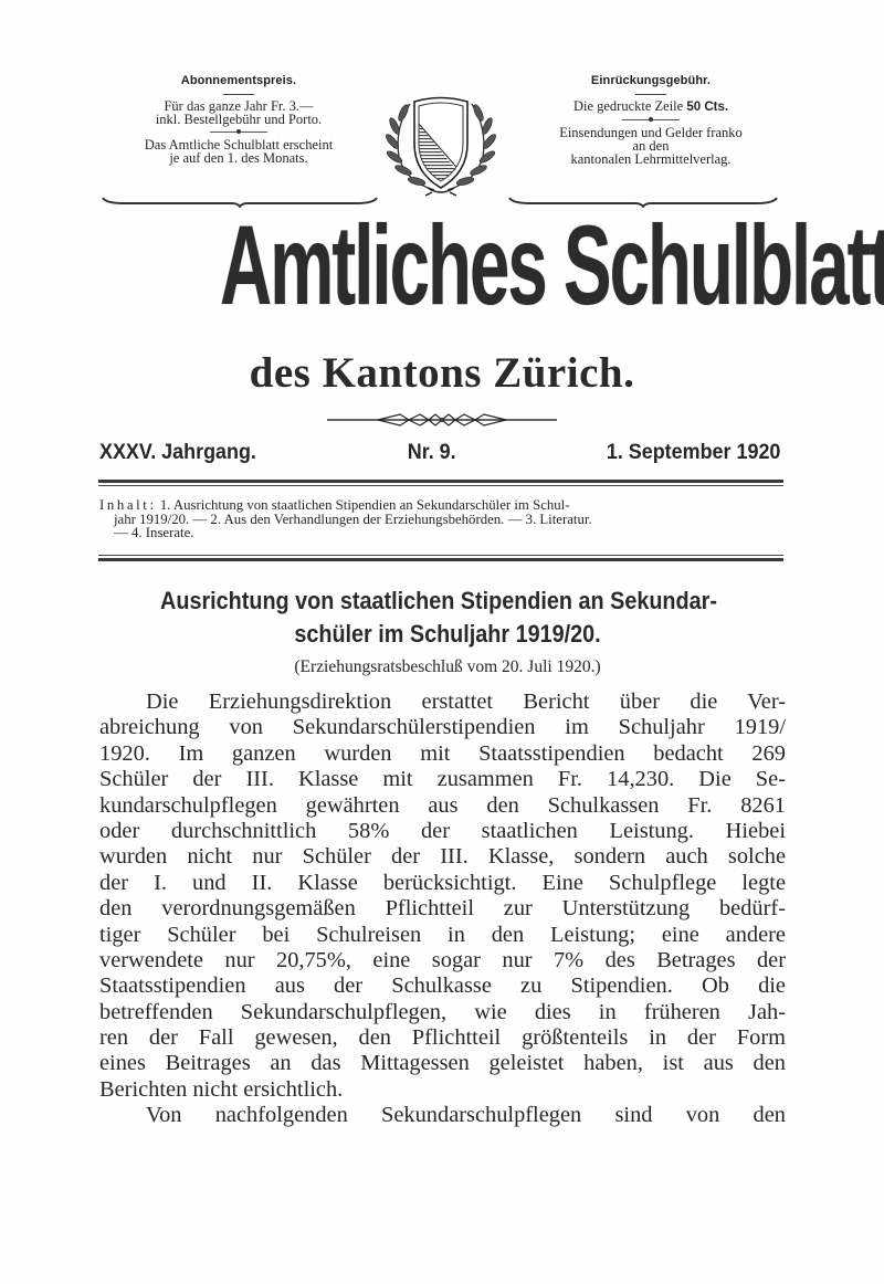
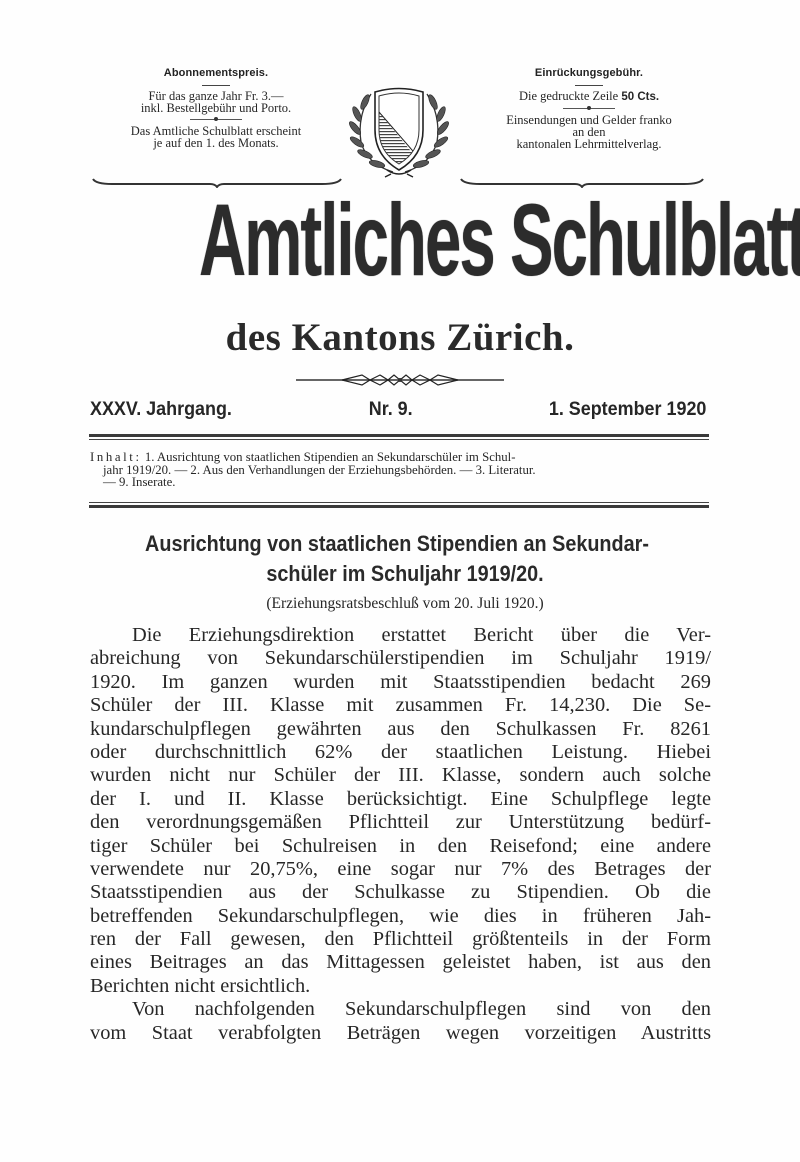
  Abonnementspreis.
  Für das ganze Jahr Fr. 3.—
  inkl. Bestellgebühr und Porto.
  Das Amtliche Schulblatt erscheint
  je auf den 1. des Monats.
  Einrückungsgebühr.
  Die gedruckte Zeile 50 Cts.
  Einsendungen und Gelder franko
  an den
  kantonalen Lehrmittelverlag.
  Amtliches Schulblatt
  des Kantons Zürich.
  XXXV. Jahrgang.
  Nr. 9.
  1. September 1920
  Inhalt: 1. Ausrichtung von staatlichen Stipendien an Sekundarschüler im Schul-
  jahr 1919/20. — 2. Aus den Verhandlungen der Erziehungsbehörden. — 3. Literatur.
- — 4. Inserate.
+ — 9. Inserate.
  Ausrichtung von staatlichen Stipendien an Sekundar-
  schüler im Schuljahr 1919/20.
  (Erziehungsratsbeschluß vom 20. Juli 1920.)
  Die Erziehungsdirektion erstattet Bericht über die Ver-
  abreichung von Sekundarschülerstipendien im Schuljahr 1919/
  1920. Im ganzen wurden mit Staatsstipendien bedacht 269
  Schüler der III. Klasse mit zusammen Fr. 14,230. Die Se-
  kundarschulpflegen gewährten aus den Schulkassen Fr. 8261
- oder durchschnittlich 58% der staatlichen Leistung. Hiebei
+ oder durchschnittlich 62% der staatlichen Leistung. Hiebei
  wurden nicht nur Schüler der III. Klasse, sondern auch solche
  der I. und II. Klasse berücksichtigt. Eine Schulpflege legte
  den verordnungsgemäßen Pflichtteil zur Unterstützung bedürf-
- tiger Schüler bei Schulreisen in den Leistung; eine andere
+ tiger Schüler bei Schulreisen in den Reisefond; eine andere
  verwendete nur 20,75%, eine sogar nur 7% des Betrages der
  Staatsstipendien aus der Schulkasse zu Stipendien. Ob die
  betreffenden Sekundarschulpflegen, wie dies in früheren Jah-
  ren der Fall gewesen, den Pflichtteil größtenteils in der Form
  eines Beitrages an das Mittagessen geleistet haben, ist aus den
  Berichten nicht ersichtlich.
  Von nachfolgenden Sekundarschulpflegen sind von den
+ vom Staat verabfolgten Beträgen wegen vorzeitigen Austritts
